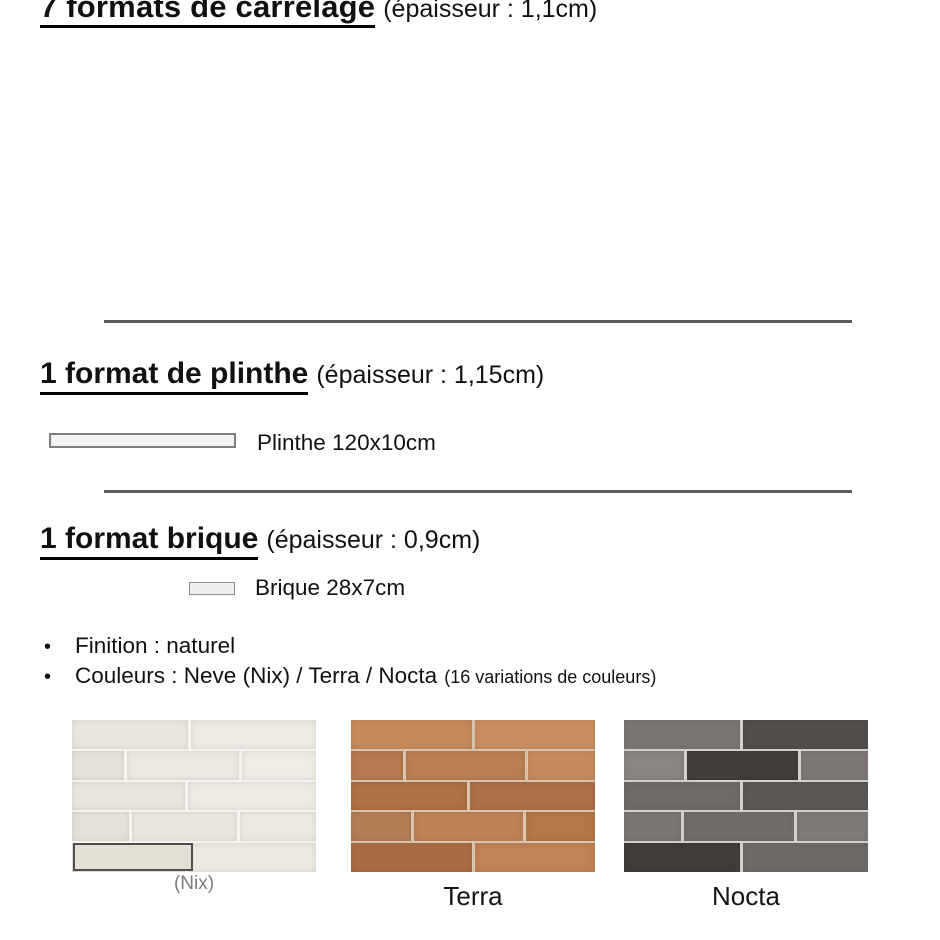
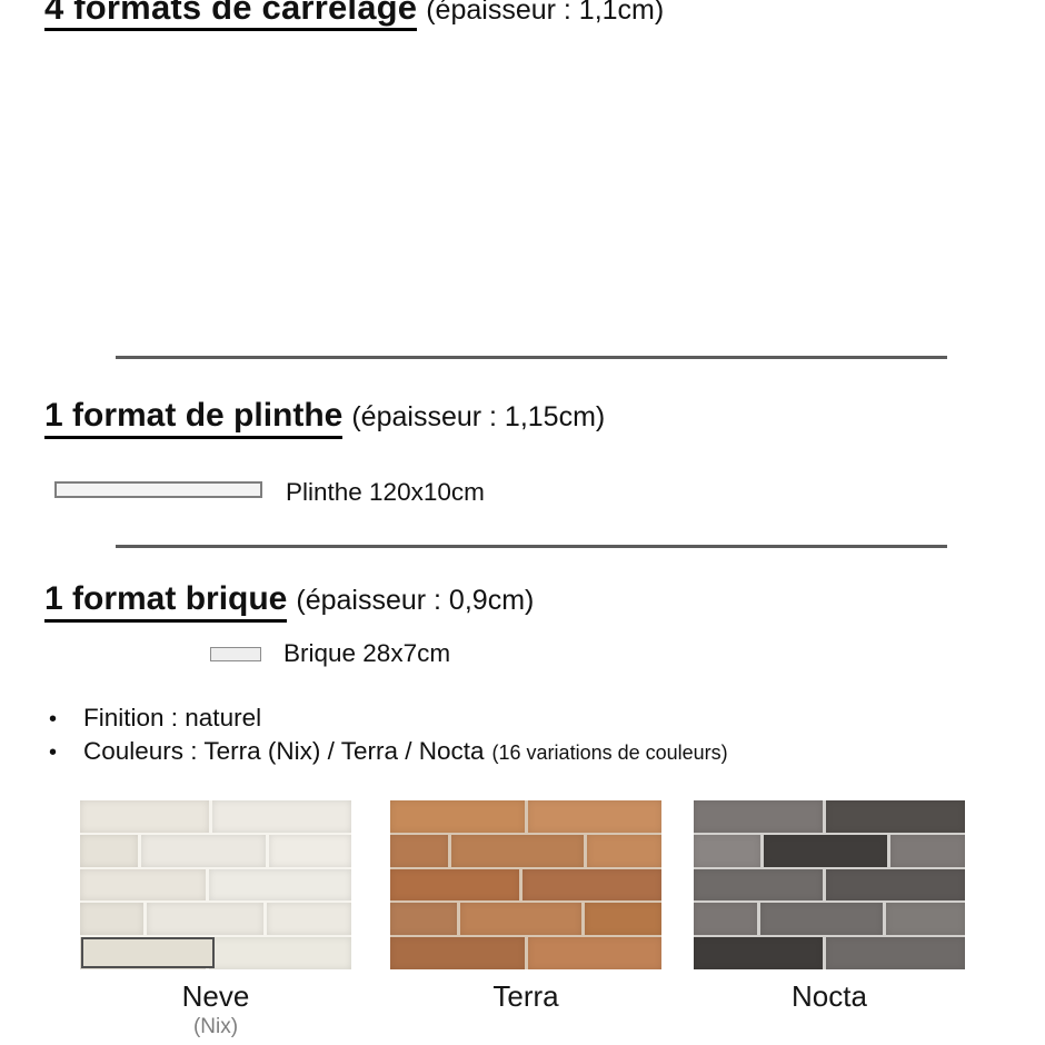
- 7 formats de carrelage (épaisseur : 1,1cm)
+ 4 formats de carrelage (épaisseur : 1,1cm)
  1 format de plinthe (épaisseur : 1,15cm)
  Plinthe 120x10cm
  1 format brique (épaisseur : 0,9cm)
  Brique 28x7cm
  •
  Finition : naturel
  •
- Couleurs : Neve (Nix) / Terra / Nocta
+ Couleurs : Terra (Nix) / Terra / Nocta
  (16 variations de couleurs)
+ Neve
  (Nix)
  Terra
  Nocta
